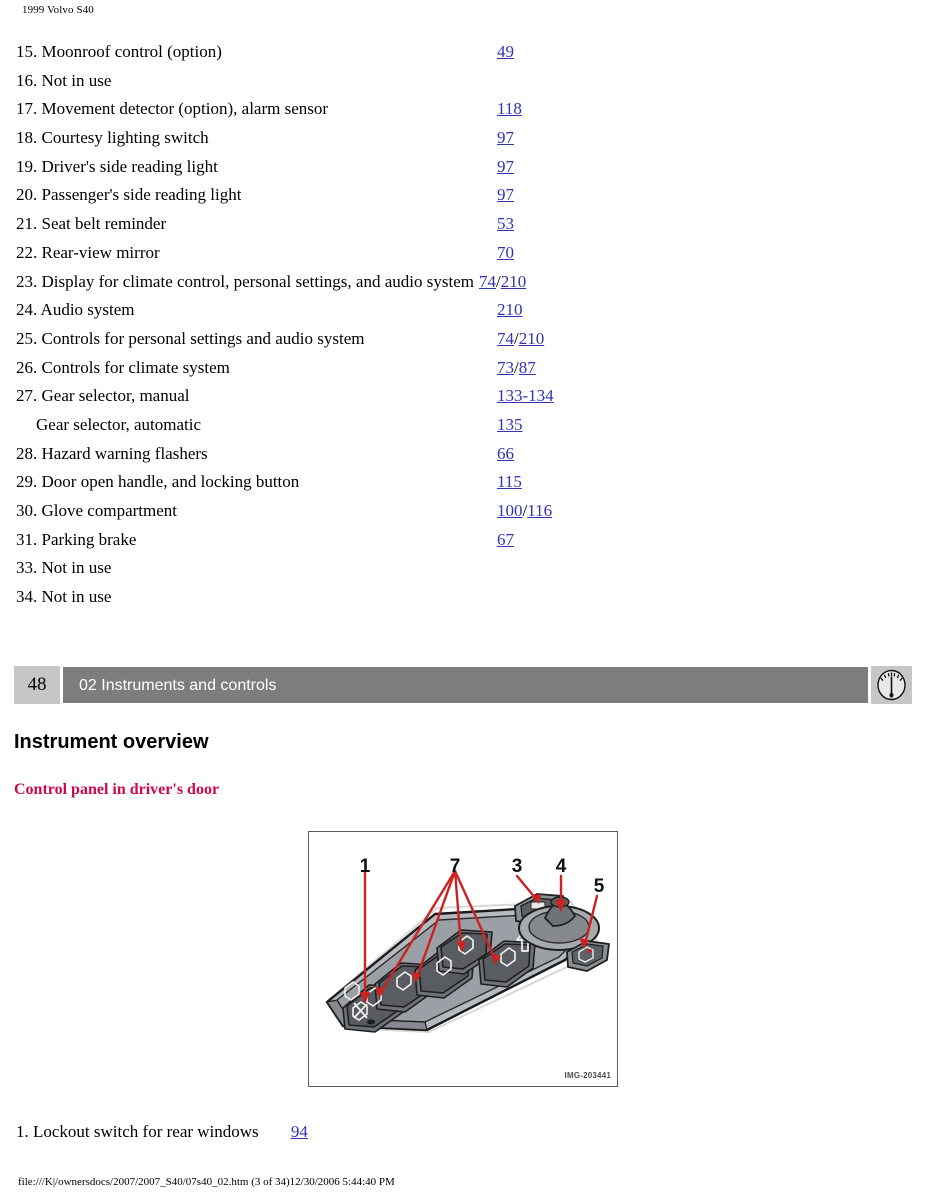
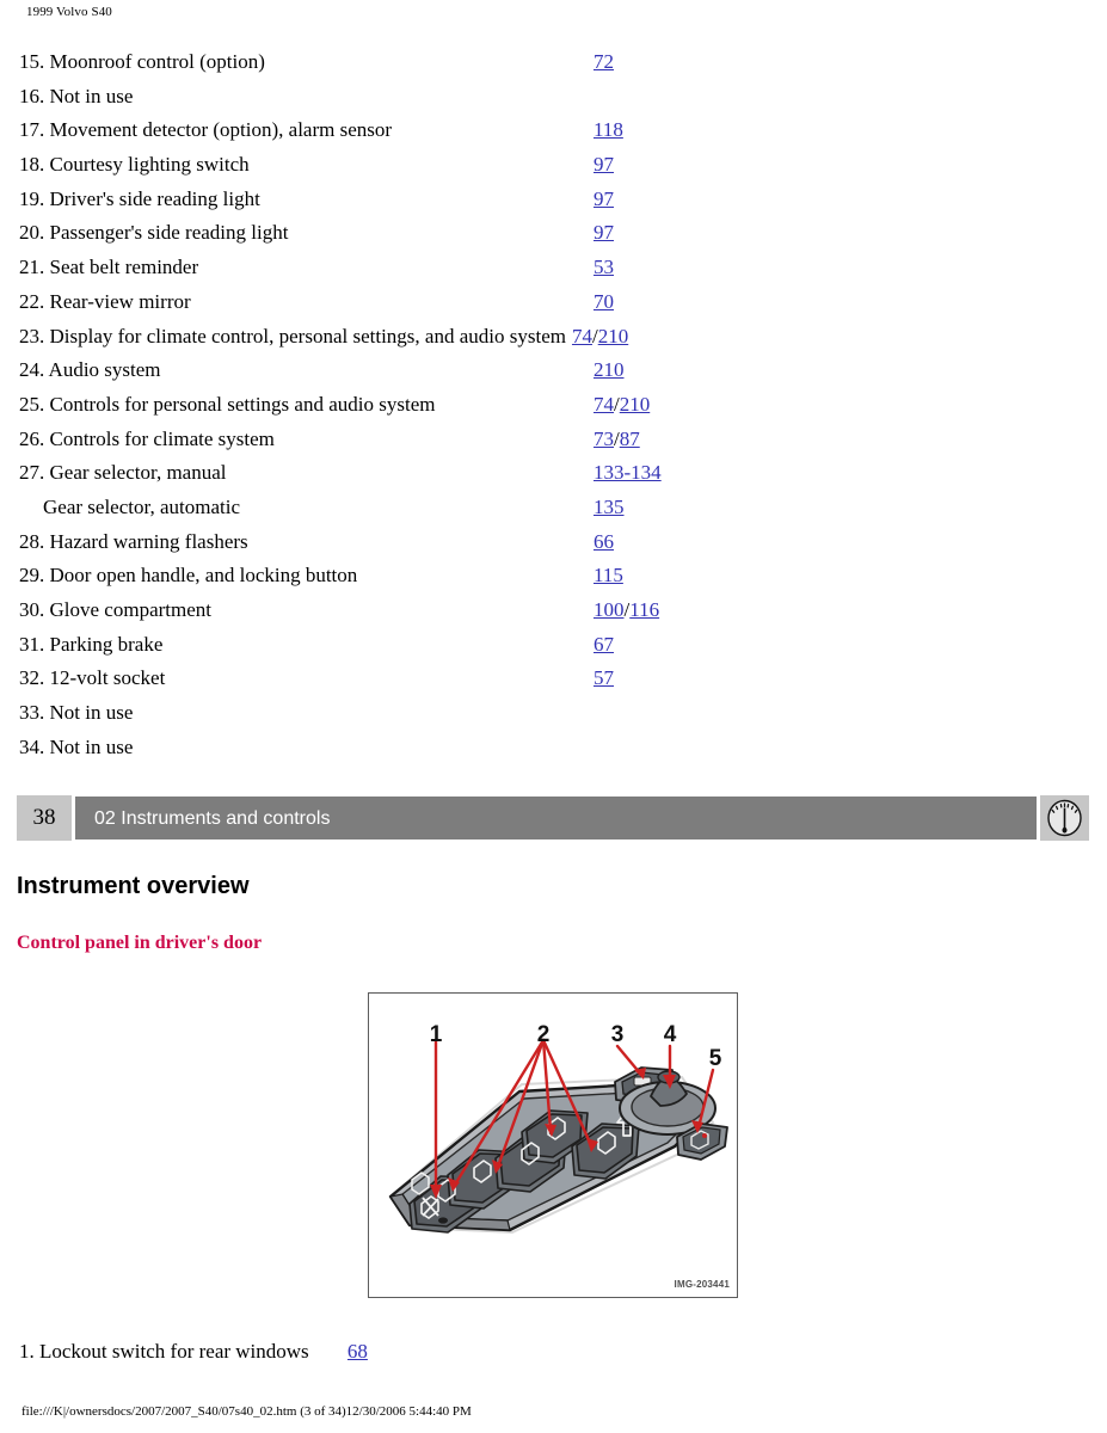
  1999 Volvo S40
  15. Moonroof control (option)
- 49
+ 72
  16. Not in use
  17. Movement detector (option), alarm sensor
  118
  18. Courtesy lighting switch
  97
  19. Driver's side reading light
  97
  20. Passenger's side reading light
  97
  21. Seat belt reminder
  53
  22. Rear-view mirror
  70
  23. Display for climate control, personal settings, and audio system
  74/210
  24. Audio system
  210
  25. Controls for personal settings and audio system
  74/210
  26. Controls for climate system
  73/87
  27. Gear selector, manual
  133-134
  Gear selector, automatic
  135
  28. Hazard warning flashers
  66
  29. Door open handle, and locking button
  115
  30. Glove compartment
  100/116
  31. Parking brake
  67
+ 32. 12-volt socket
+ 57
  33. Not in use
  34. Not in use
- 48
+ 38
  02 Instruments and controls
  Instrument overview
  Control panel in driver's door
  1
- 7
+ 2
  3
  4
  5
  IMG-203441
- 1. Lockout switch for rear windows 94
+ 1. Lockout switch for rear windows 68
  file:///K|/ownersdocs/2007/2007_S40/07s40_02.htm (3 of 34)12/30/2006 5:44:40 PM
